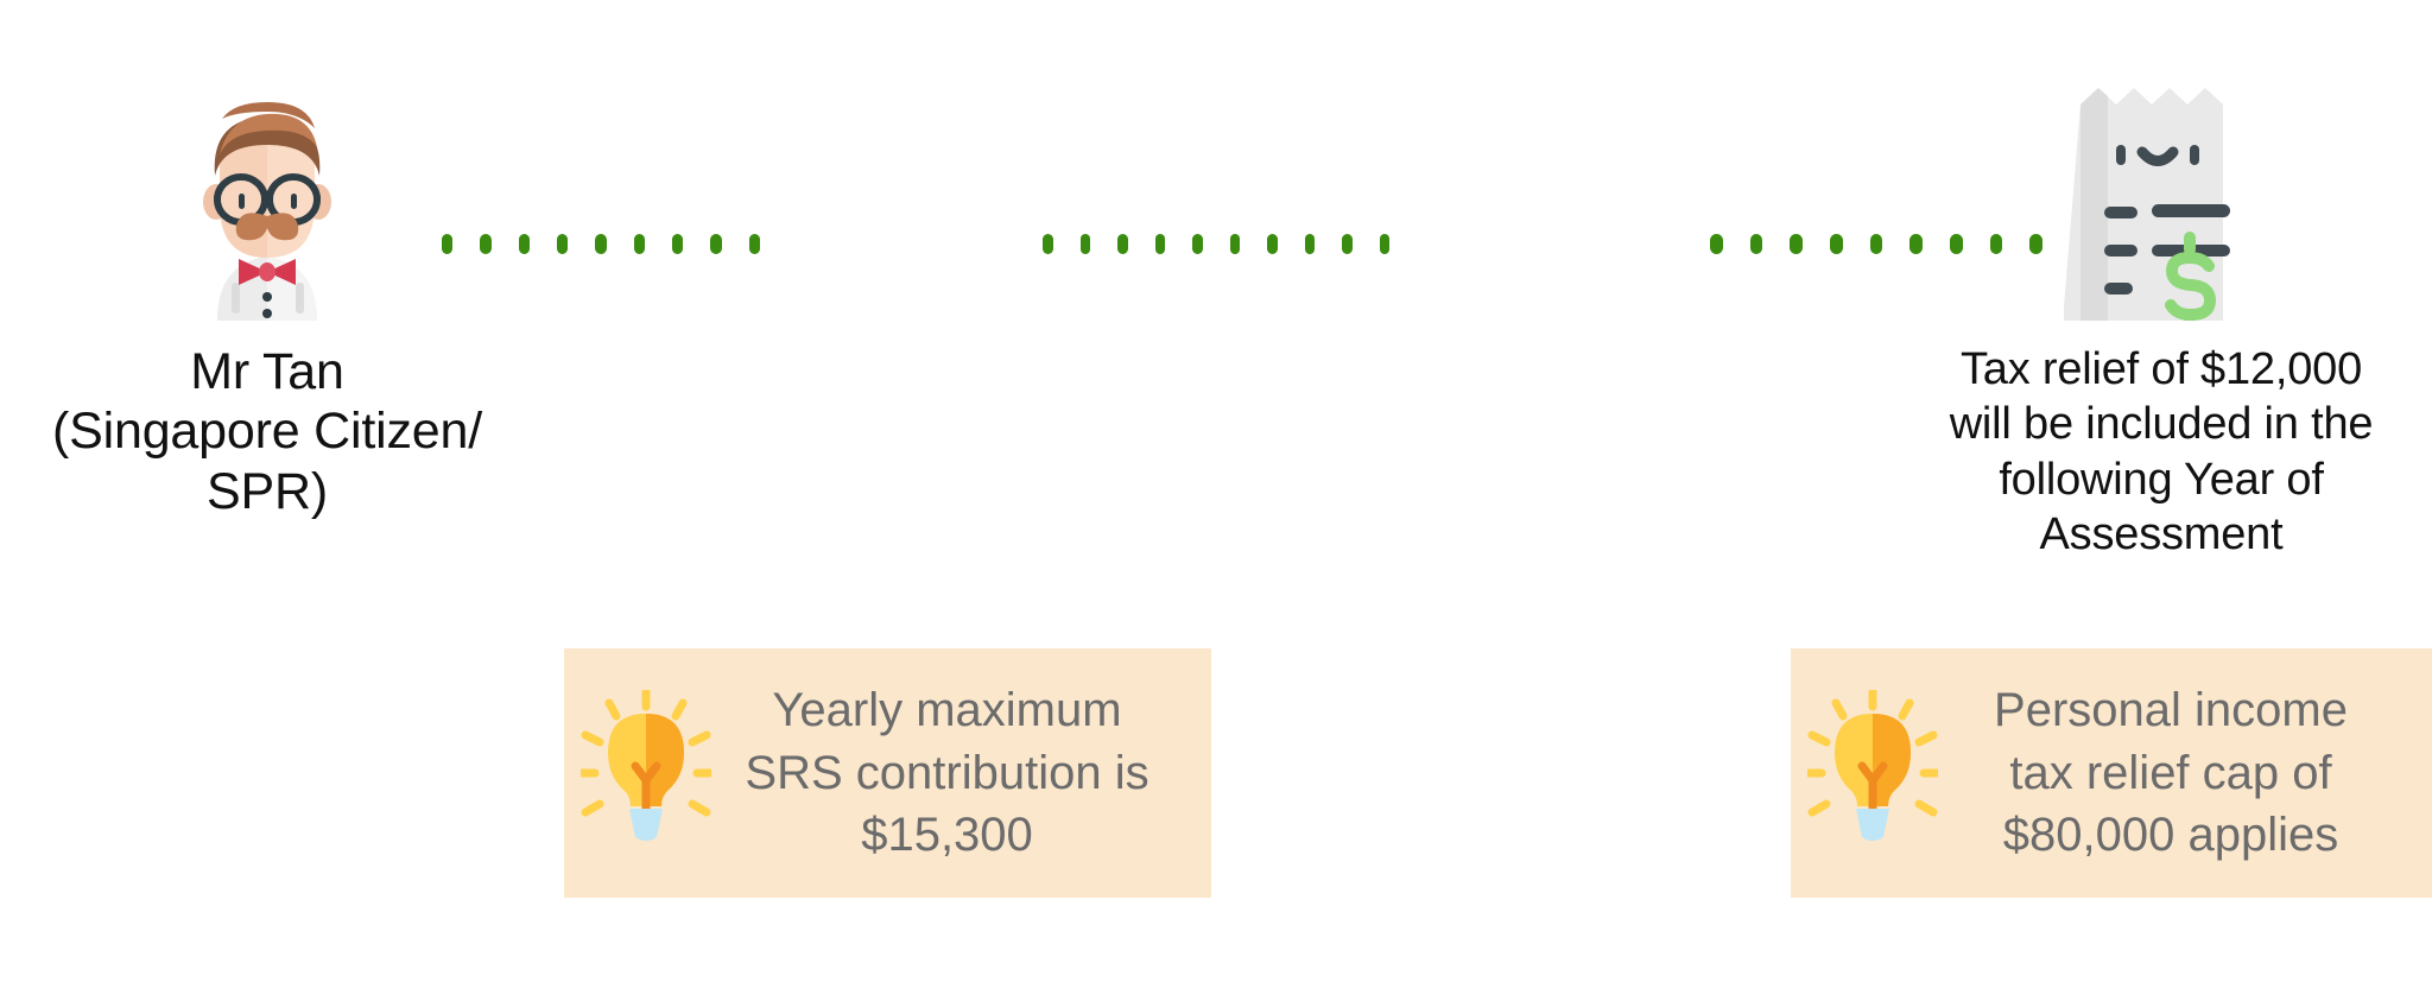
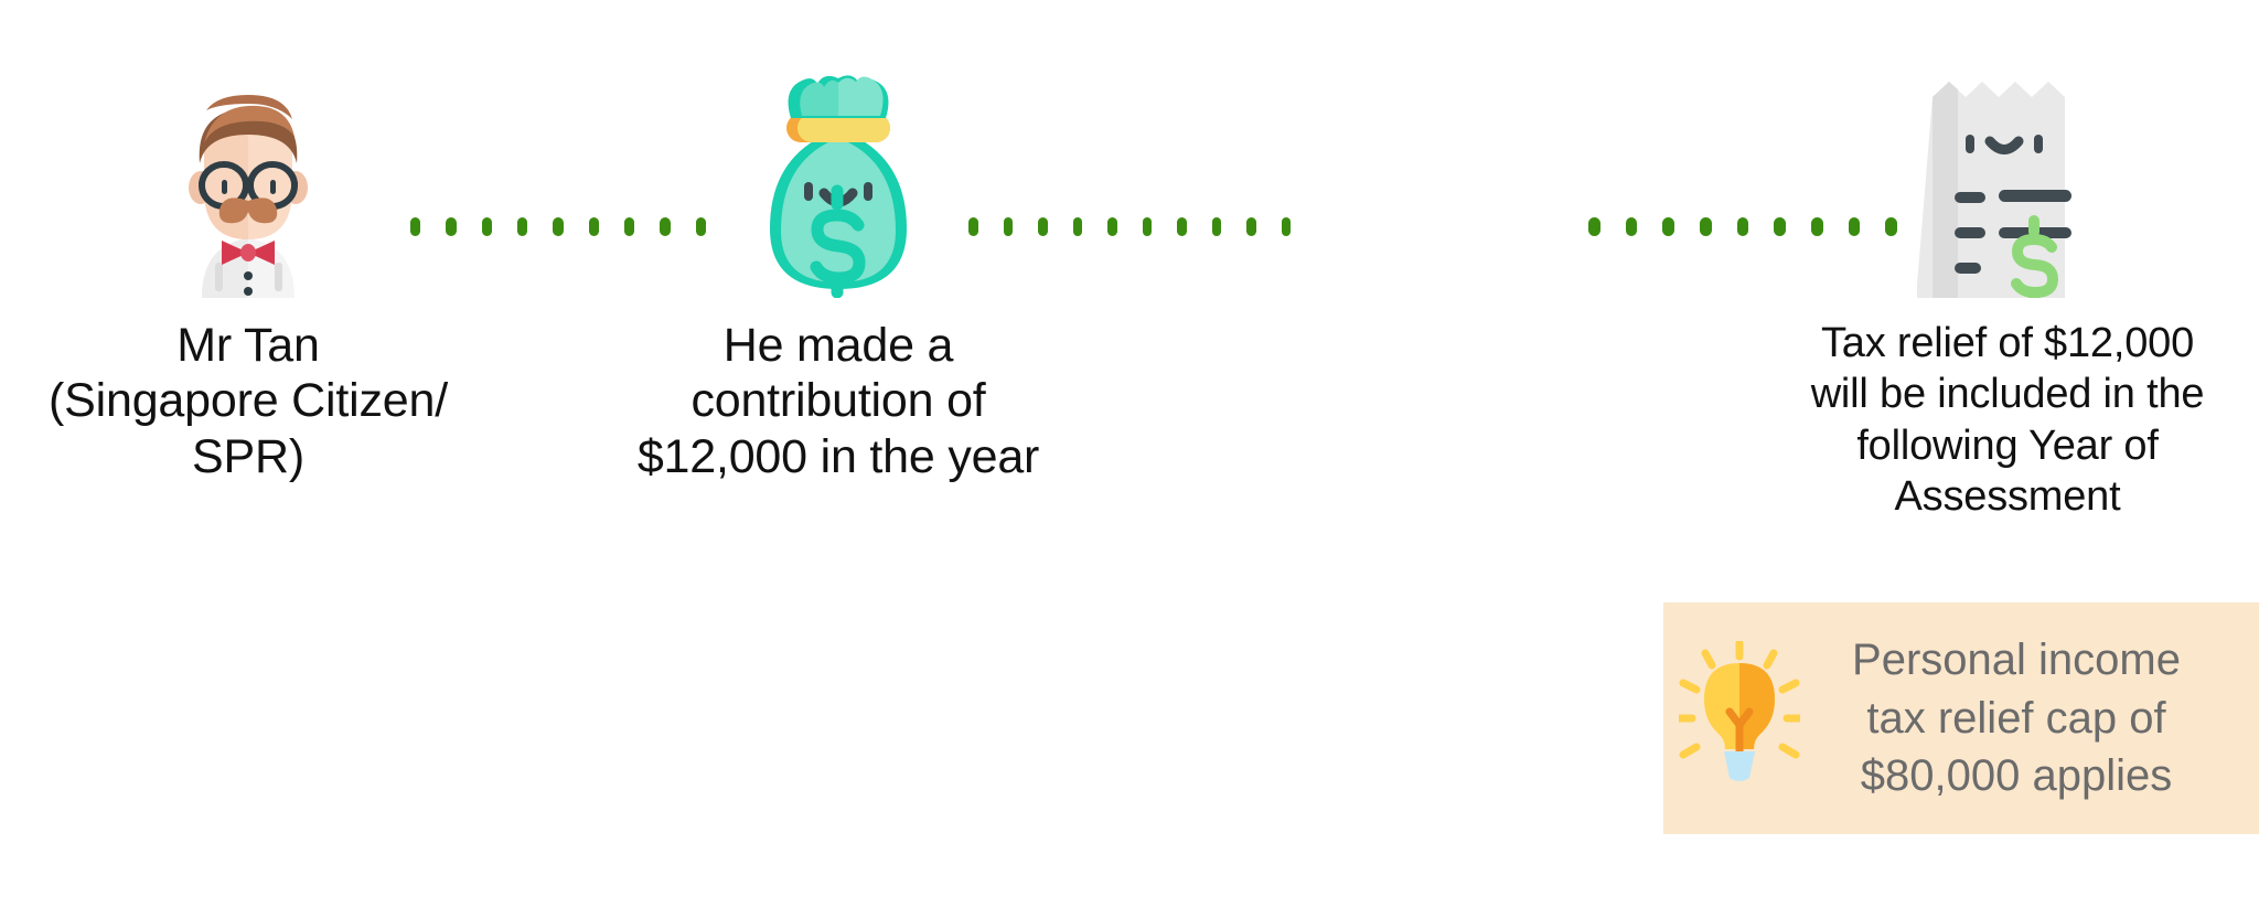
  Mr Tan
  (Singapore Citizen/
  SPR)
+ He made a
+ contribution of
+ $12,000 in the year
  Tax relief of $12,000
  will be included in the
  following Year of
  Assessment
- Yearly maximum
- SRS contribution is
- $15,300
  Personal income
  tax relief cap of
  $80,000 applies
